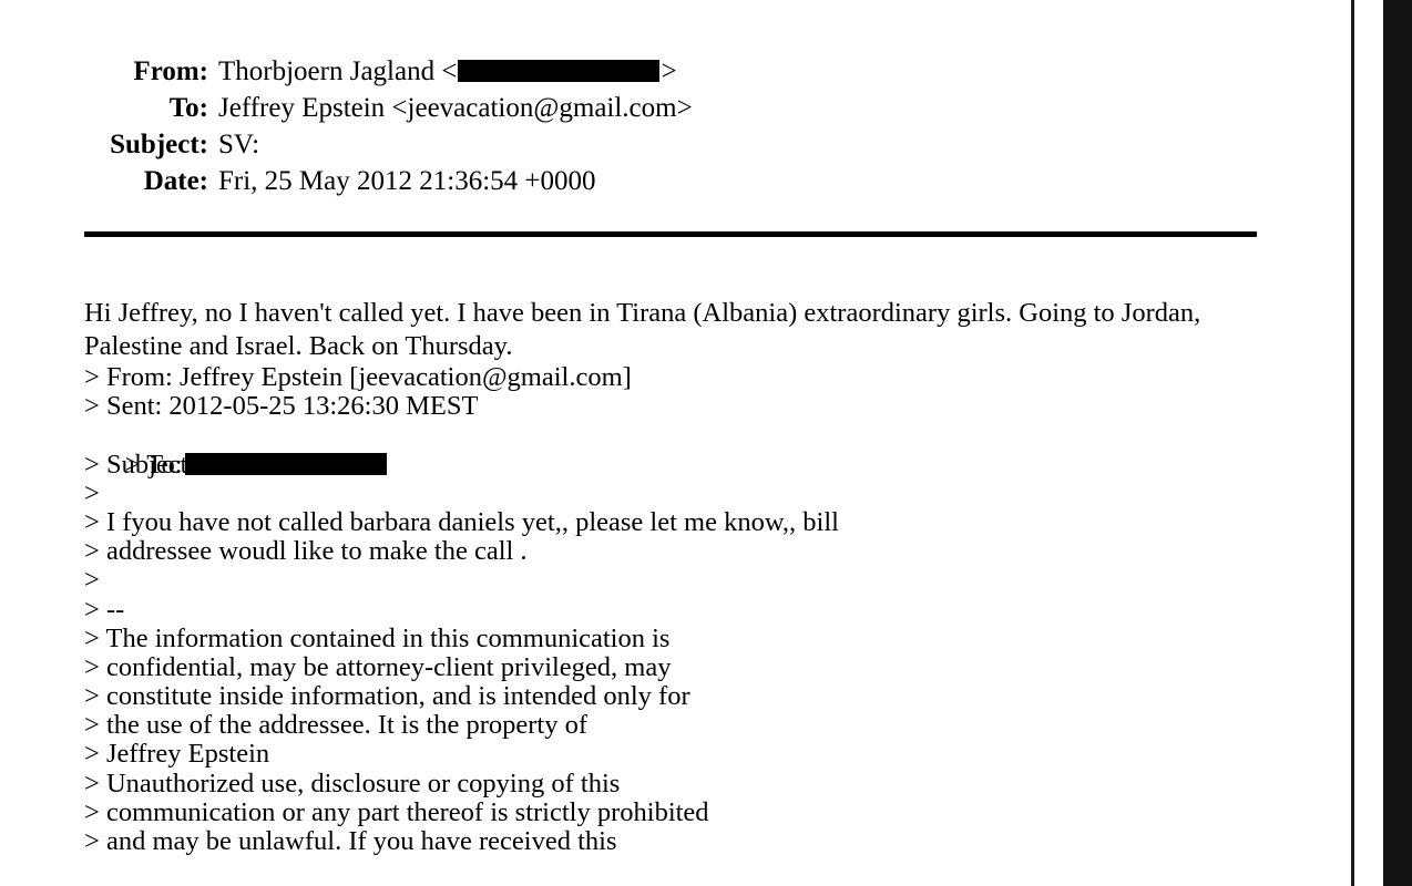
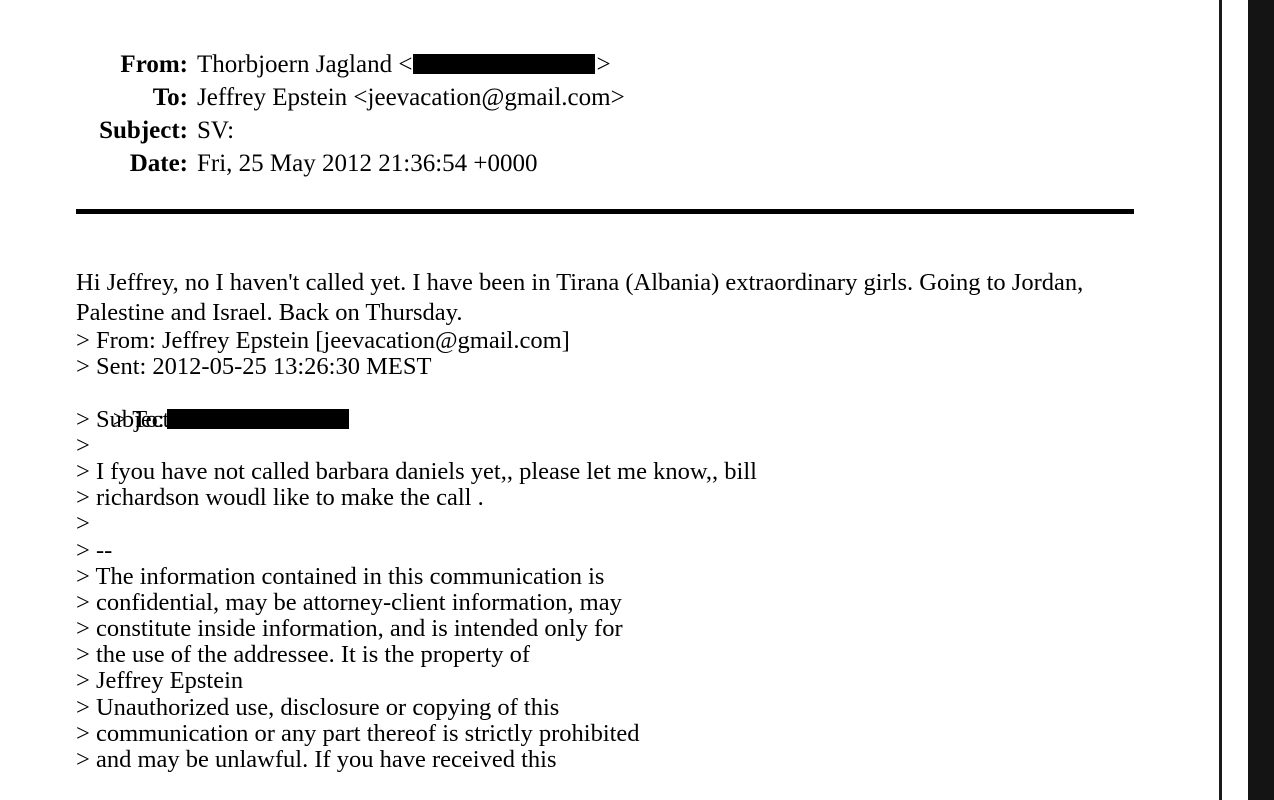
  From:
  Thorbjoern Jagland <
  >
  To:
  Jeffrey Epstein <jeevacation@gmail.com>
  Subject:
  SV:
  Date:
  Fri, 25 May 2012 21:36:54 +0000
  Hi Jeffrey, no I haven't called yet. I have been in Tirana (Albania) extraordinary girls. Going to Jordan, Palestine and Israel. Back on Thursday.
  > From: Jeffrey Epstein [jeevacation@gmail.com]
  > Sent: 2012-05-25 13:26:30 MEST
  > To:
  > Subjec
  >
  > I fyou have not called barbara daniels yet,, please let me know,, bill
- > addressee woudl like to make the call .
+ > richardson woudl like to make the call .
  >
  > --
  > The information contained in this communication is
- > confidential, may be attorney-client privileged, may
+ > confidential, may be attorney-client information, may
  > constitute inside information, and is intended only for
  > the use of the addressee. It is the property of
  > Jeffrey Epstein
  > Unauthorized use, disclosure or copying of this
  > communication or any part thereof is strictly prohibited
  > and may be unlawful. If you have received this
